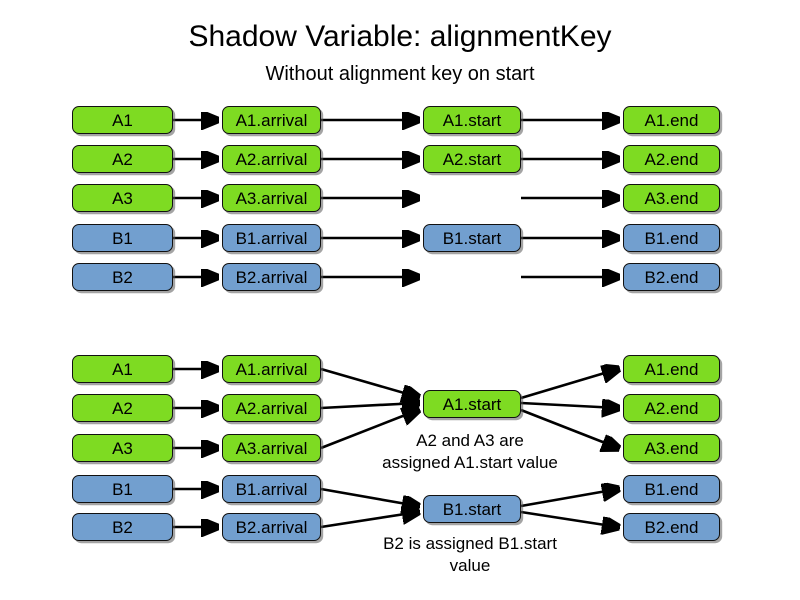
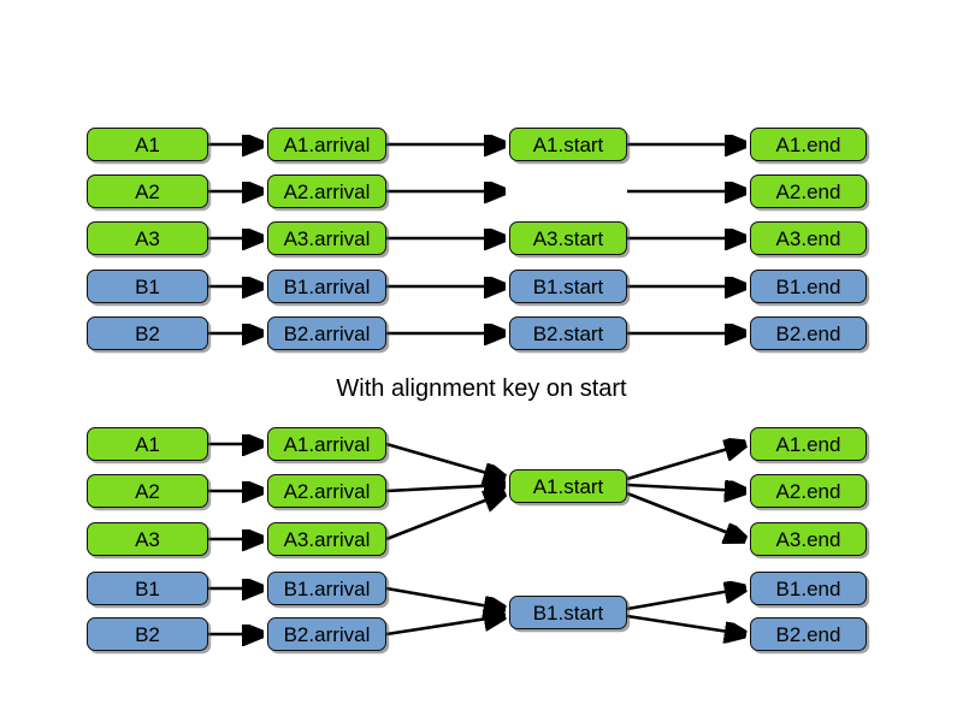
- Shadow Variable: alignmentKey
- Without alignment key on start
  A1
  A1.arrival
  A1.start
  A1.end
  A2
  A2.arrival
- A2.start
  A2.end
  A3
  A3.arrival
+ A3.start
  A3.end
  B1
  B1.arrival
  B1.start
  B1.end
  B2
  B2.arrival
+ B2.start
  B2.end
+ With alignment key on start
  A1
  A2
  A3
  B1
  B2
  A1.arrival
  A2.arrival
  A3.arrival
  B1.arrival
  B2.arrival
  A1.start
  B1.start
  A1.end
  A2.end
  A3.end
  B1.end
  B2.end
- A2 and A3 are
- assigned A1.start value
- B2 is assigned B1.start
- value
